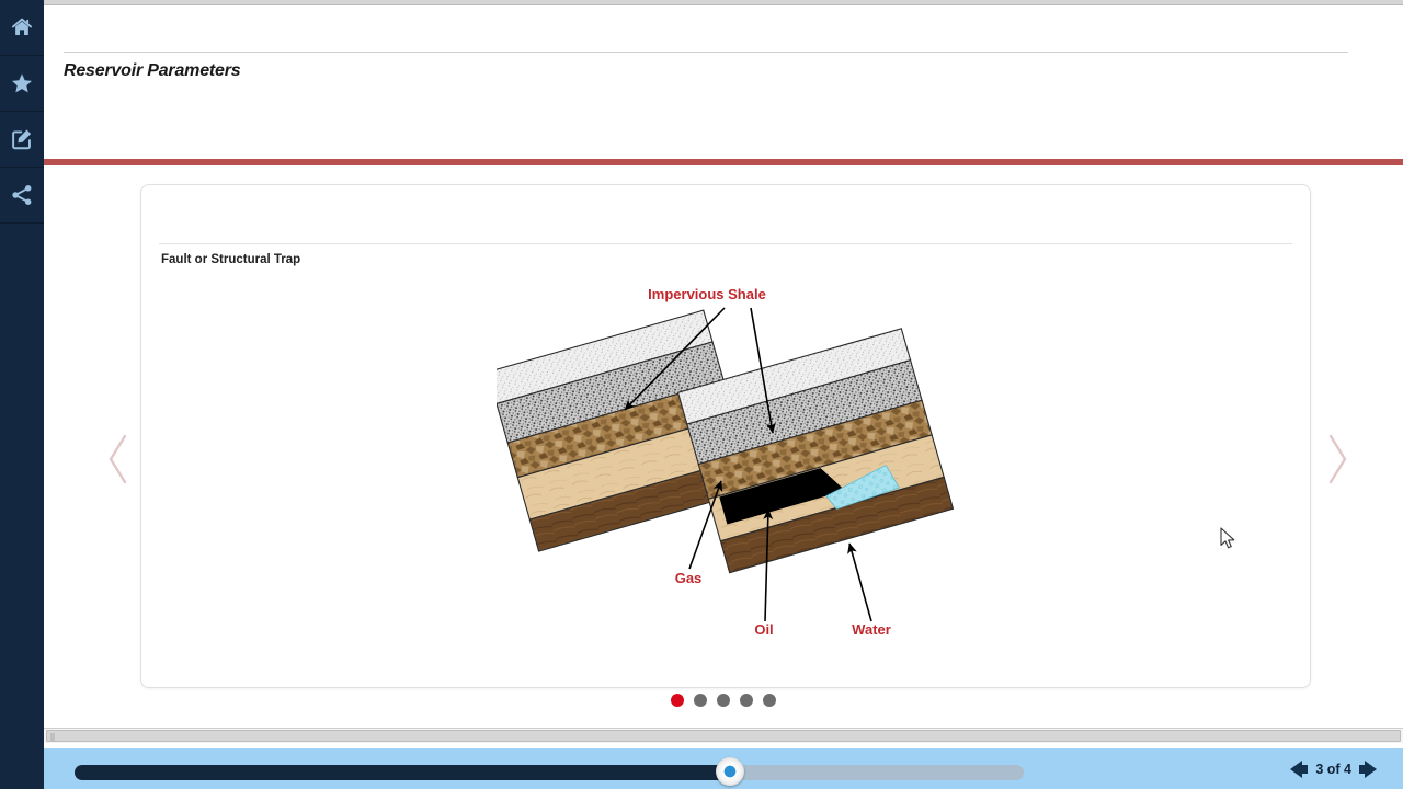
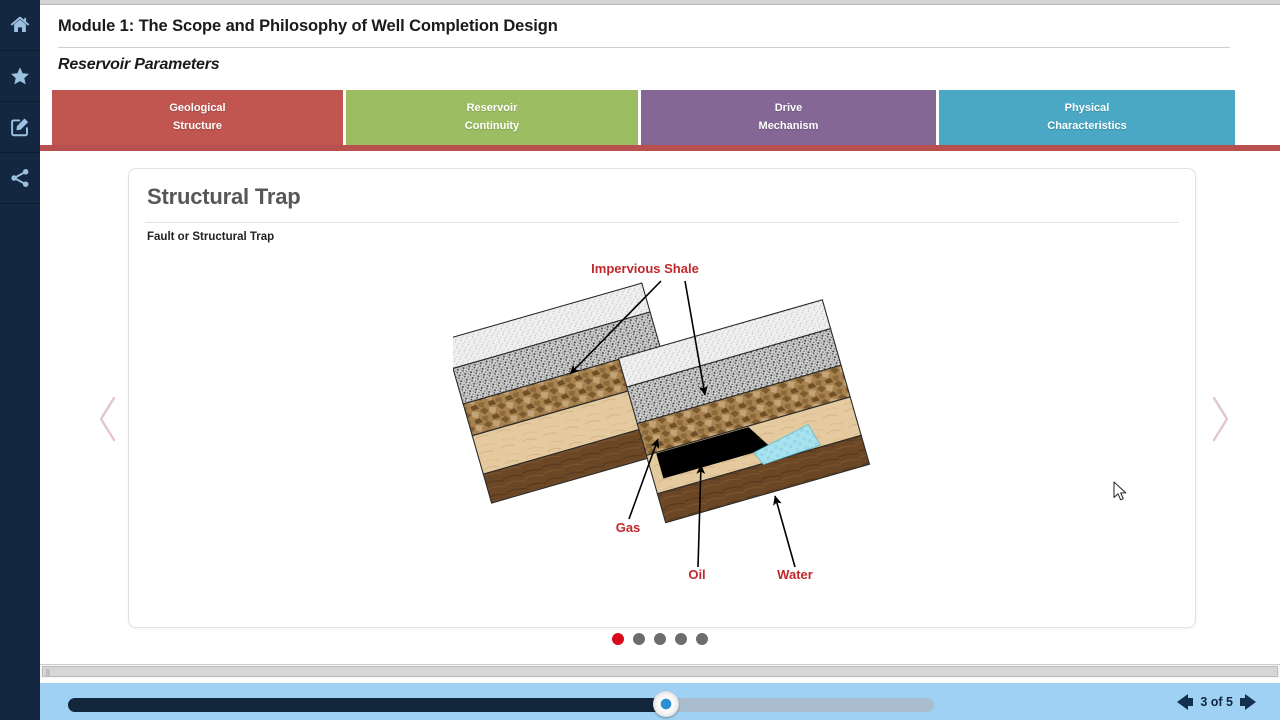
+ Module 1: The Scope and Philosophy of Well Completion Design
  Reservoir Parameters
+ Geological
+ Structure
+ Reservoir
+ Continuity
+ Drive
+ Mechanism
+ Physical
+ Characteristics
+ Structural Trap
  Fault or Structural Trap
  Impervious Shale
  Gas
  Oil
  Water
- 3 of 4
+ 3 of 5
